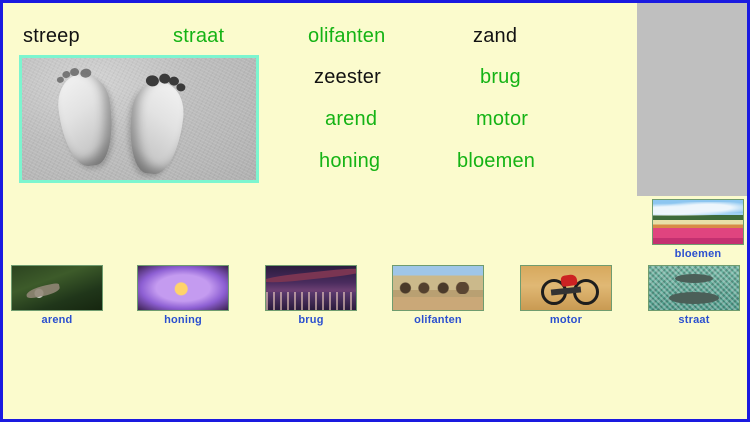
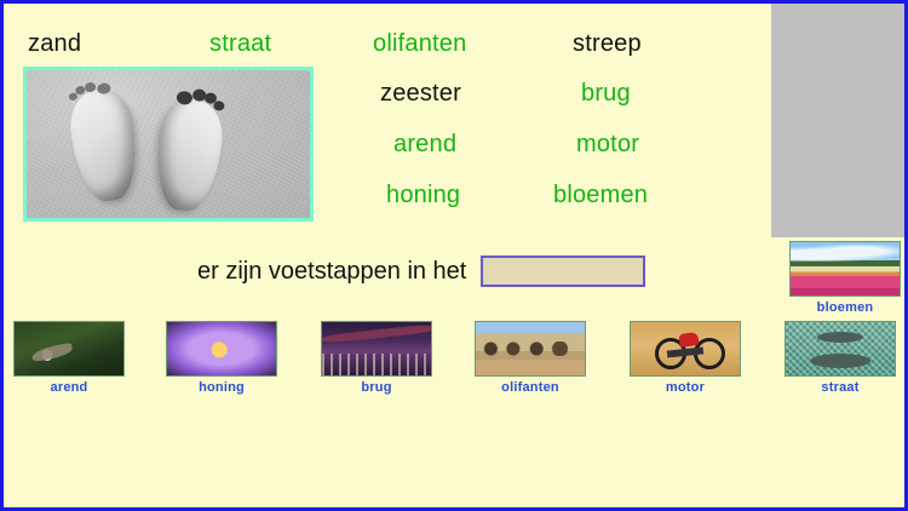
- streep
+ zand
  straat
  olifanten
- zand
+ streep
  zeester
  brug
  arend
  motor
  honing
  bloemen
+ er zijn voetstappen in het
  bloemen
  arend
  honing
  brug
  olifanten
  motor
  straat
